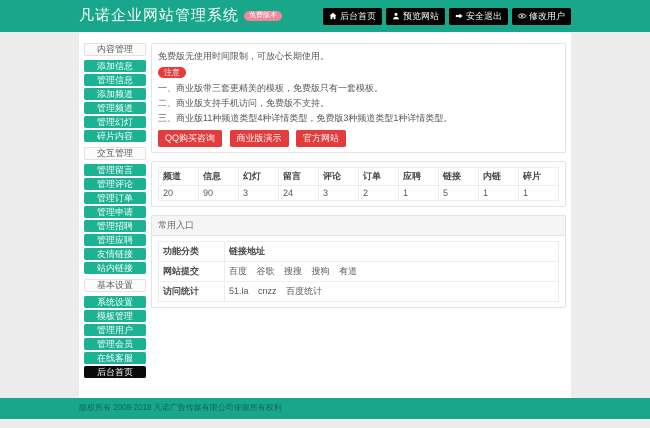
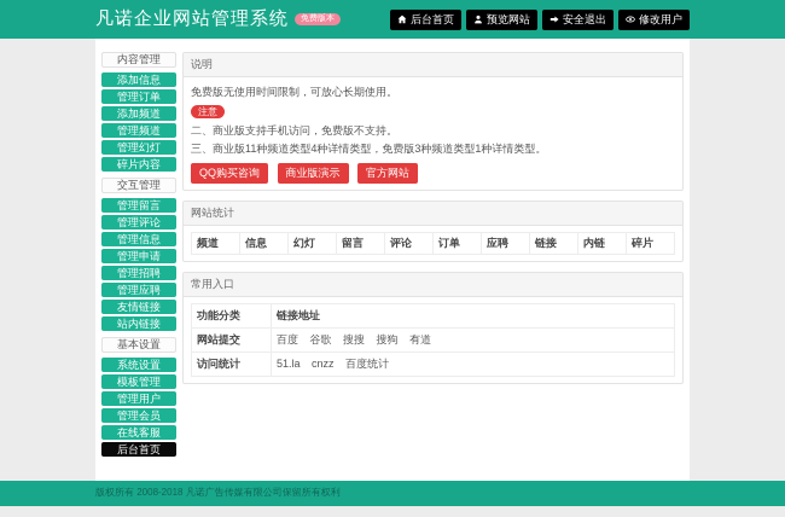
  凡诺企业网站管理系统
  后台首页
  预览网站
  安全退出
  修改用户
  内容管理
  添加信息
- 管理信息
+ 管理订单
  添加频道
  管理频道
  管理幻灯
  碎片内容
  交互管理
  管理留言
  管理评论
- 管理订单
+ 管理信息
  管理申请
  管理招聘
  管理应聘
  友情链接
  站内链接
  基本设置
  系统设置
  模板管理
  管理用户
  管理会员
  在线客服
  后台首页
+ 说明
  免费版无使用时间限制，可放心长期使用。
  注意
- 一、商业版带三套更精美的模板，免费版只有一套模板。
  二、商业版支持手机访问，免费版不支持。
  三、商业版11种频道类型4种详情类型，免费版3种频道类型1种详情类型。
  QQ购买咨询 商业版演示 官方网站
+ 网站统计
  频道	信息	幻灯	留言	评论	订单	应聘	链接	内链	碎片
- 20	90	3	24	3	2	1	5	1	1
  常用入口
  功能分类	链接地址
  网站提交	百度 谷歌 搜搜 搜狗 有道
  访问统计	51.la cnzz 百度统计
  版权所有 2008-2018 凡诺广告传媒有限公司保留所有权利
